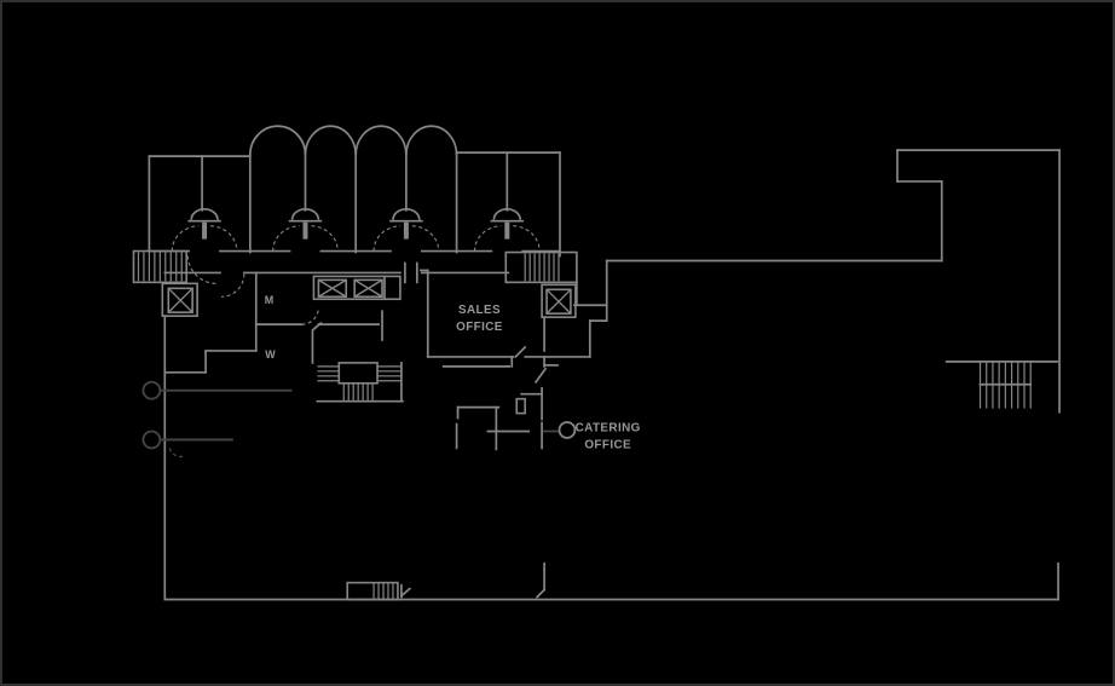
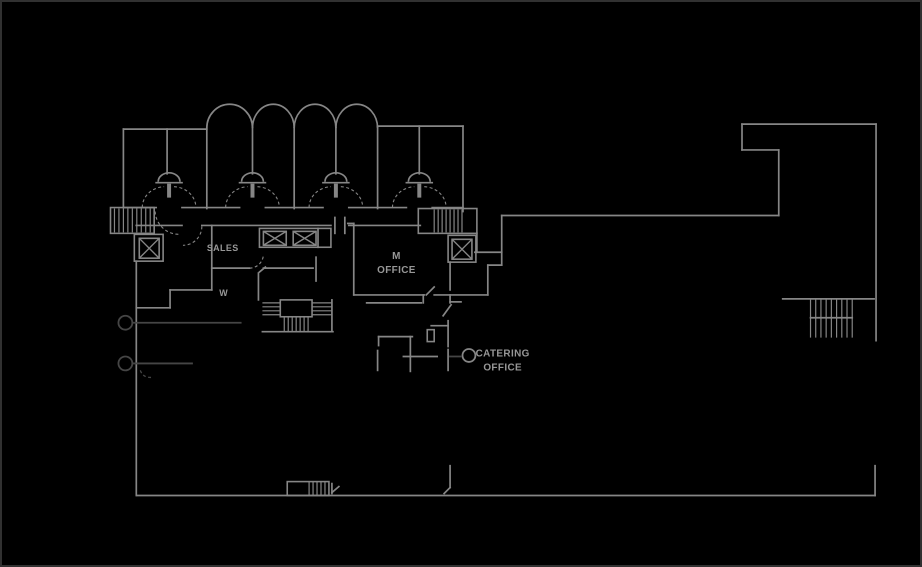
- SALES
+ M
  OFFICE
  CATERING
  OFFICE
- M
+ SALES
  W
